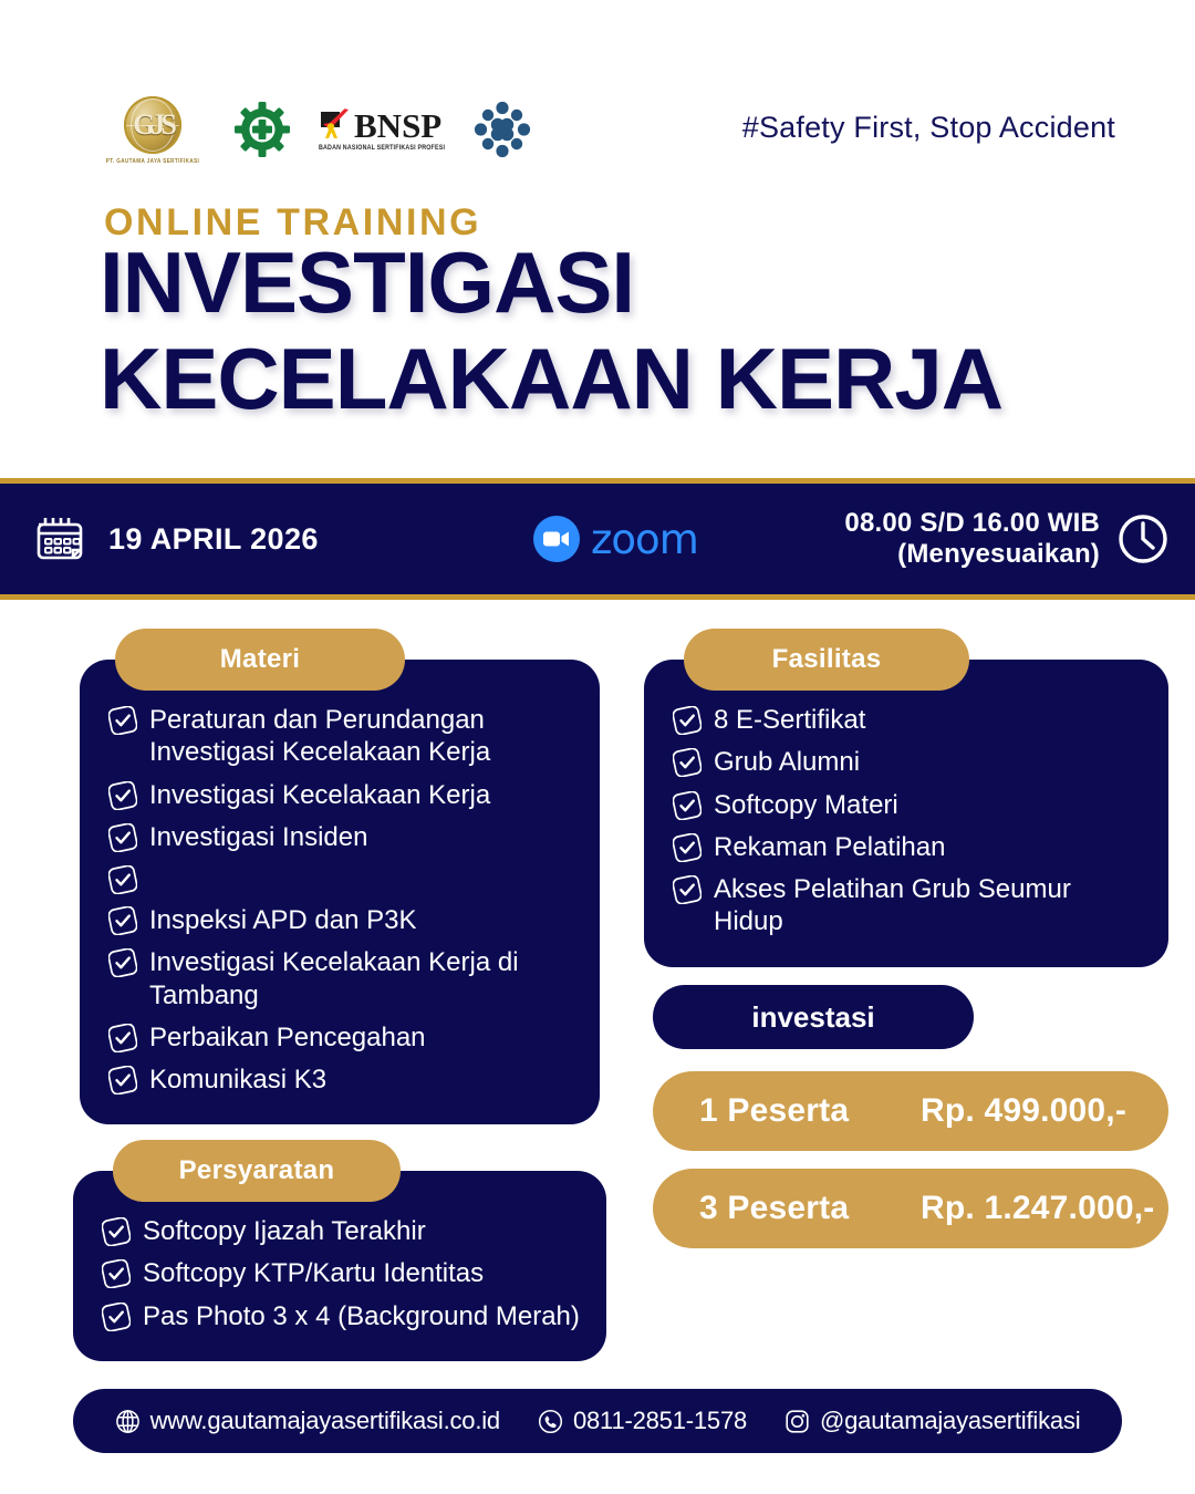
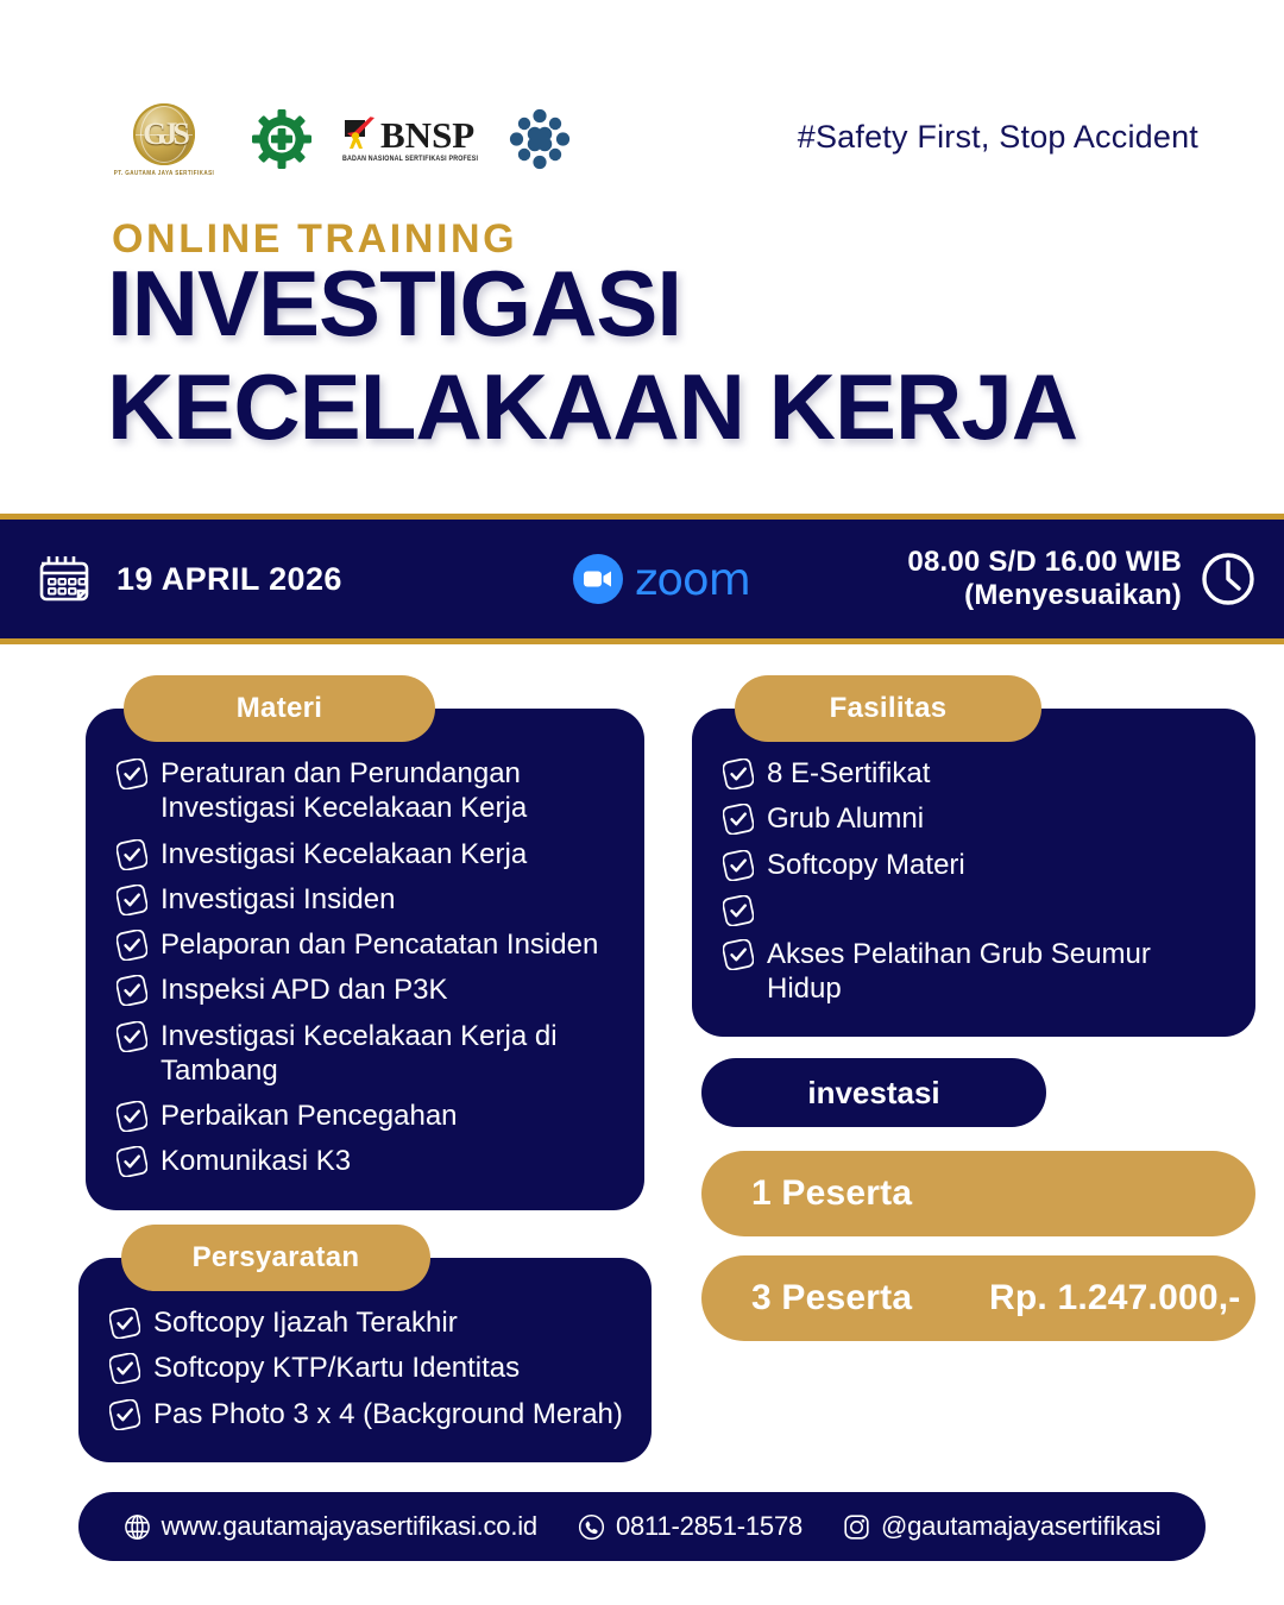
  GJS
  BNSP
  #Safety First, Stop Accident
  ONLINE TRAINING
  INVESTIGASI
  KECELAKAAN KERJA
  19 APRIL 2026
  zoom
  08.00 S/D 16.00 WIB
  (Menyesuaikan)
  Materi
  Peraturan dan Perundangan Investigasi Kecelakaan Kerja
  Investigasi Kecelakaan Kerja
  Investigasi Insiden
+ Pelaporan dan Pencatatan Insiden
  Inspeksi APD dan P3K
  Investigasi Kecelakaan Kerja di Tambang
  Perbaikan Pencegahan
  Komunikasi K3
  Fasilitas
  8 E-Sertifikat
  Grub Alumni
  Softcopy Materi
- Rekaman Pelatihan
  Akses Pelatihan Grub Seumur Hidup
  investasi
  1 Peserta
- Rp. 499.000,-
  3 Peserta
  Rp. 1.247.000,-
  Persyaratan
  Softcopy Ijazah Terakhir
  Softcopy KTP/Kartu Identitas
  Pas Photo 3 x 4 (Background Merah)
  www.gautamajayasertifikasi.co.id
  0811-2851-1578
  @gautamajayasertifikasi
